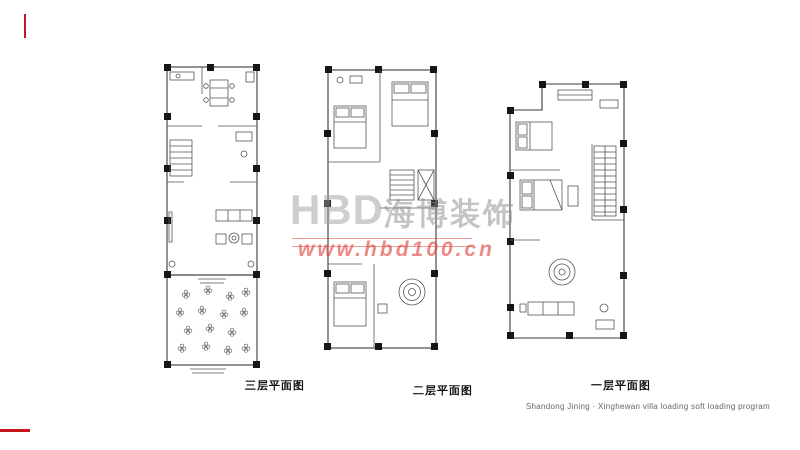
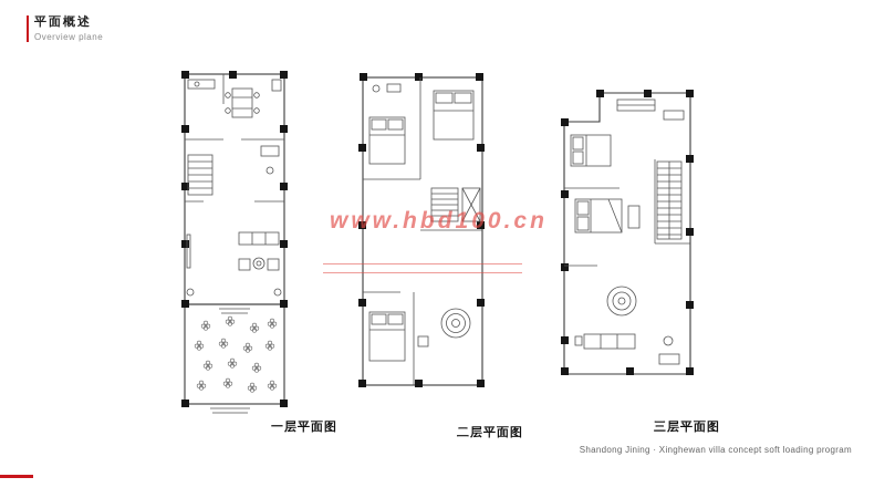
+ 平面概述
+ Overview plane
- 三层平面图
+ 一层平面图
  二层平面图
- 一层平面图
+ 三层平面图
- HBD海博装饰
  www.hbd100.cn
- Shandong Jining · Xinghewan villa loading soft loading program
+ Shandong Jining · Xinghewan villa concept soft loading program
